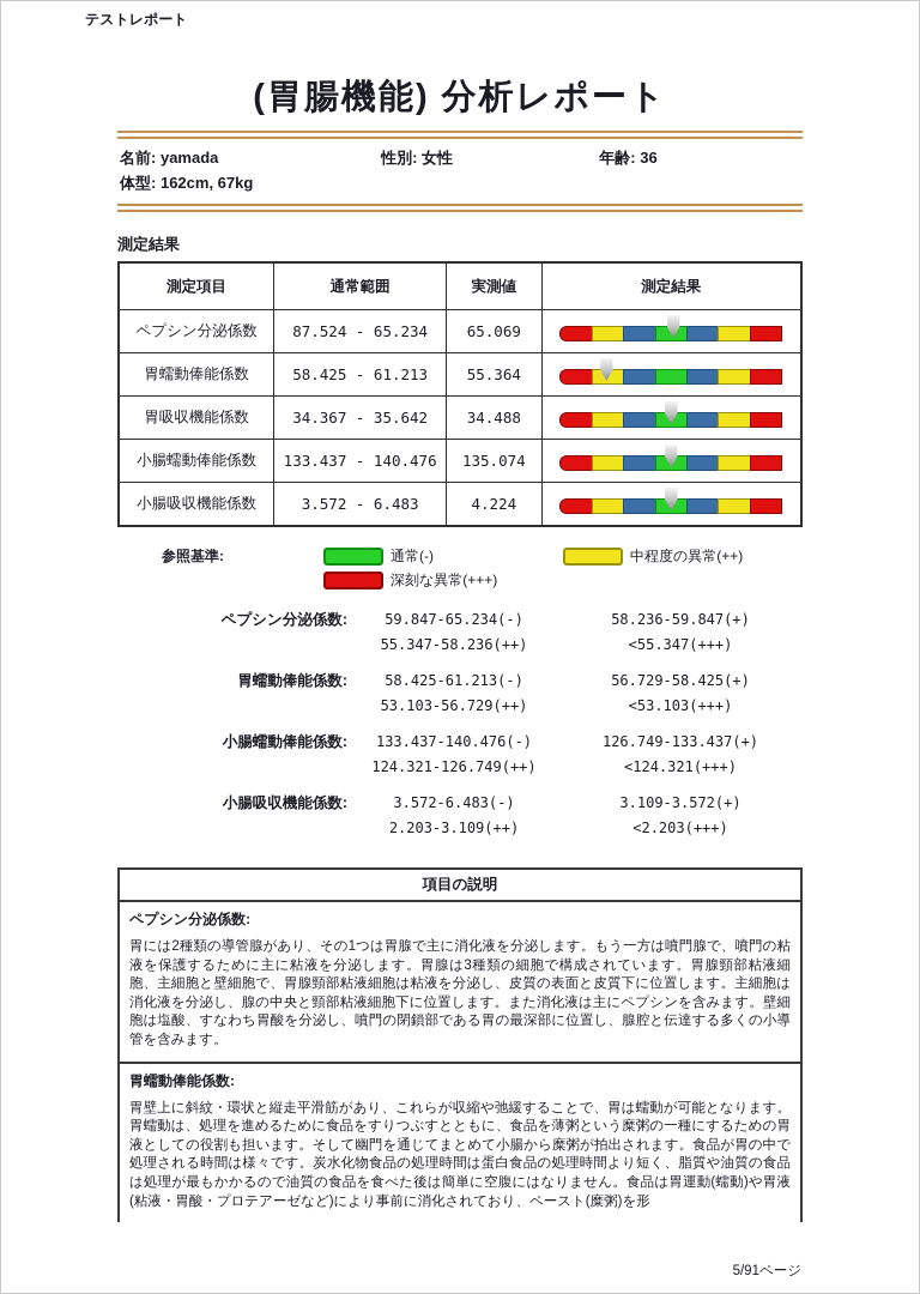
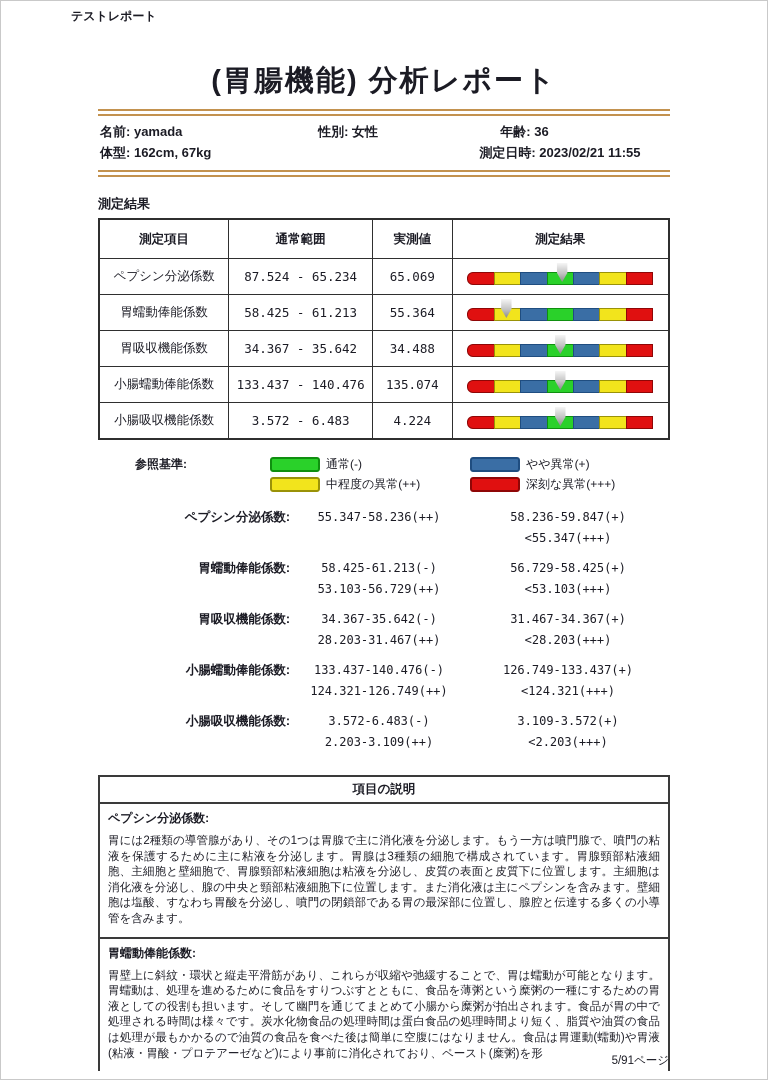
  テストレポート
  (胃腸機能) 分析レポート
  名前: yamada
  性別: 女性
  年齢: 36
  体型: 162cm, 67kg
+ 測定日時: 2023/02/21 11:55
  測定結果
  測定項目	通常範囲	実測値	測定結果
  ペプシン分泌係数	87.524 - 65.234	65.069
  胃蠕動俸能係数	58.425 - 61.213	55.364
  胃吸収機能係数	34.367 - 35.642	34.488
  小腸蠕動俸能係数	133.437 - 140.476	135.074
  小腸吸収機能係数	3.572 - 6.483	4.224
  参照基準:
  通常(-)
+ やや異常(+)
  中程度の異常(++)
  深刻な異常(+++)
  ペプシン分泌係数:
- 59.847-65.234(-)
  55.347-58.236(++)
  58.236-59.847(+)
  <55.347(+++)
  胃蠕動俸能係数:
  58.425-61.213(-)
  53.103-56.729(++)
  56.729-58.425(+)
  <53.103(+++)
+ 胃吸収機能係数:
+ 34.367-35.642(-)
+ 28.203-31.467(++)
+ 31.467-34.367(+)
+ <28.203(+++)
  小腸蠕動俸能係数:
  133.437-140.476(-)
  124.321-126.749(++)
  126.749-133.437(+)
  <124.321(+++)
  小腸吸収機能係数:
  3.572-6.483(-)
  2.203-3.109(++)
  3.109-3.572(+)
  <2.203(+++)
  項目の説明
  ペプシン分泌係数:
  胃には2種類の導管腺があり、その1つは胃腺で主に消化液を分泌します。もう一方は噴門腺で、噴門の粘液を保護するために主に粘液を分泌します。胃腺は3種類の細胞で構成されています。胃腺頸部粘液細胞、主細胞と壁細胞で、胃腺頸部粘液細胞は粘液を分泌し、皮質の表面と皮質下に位置します。主細胞は消化液を分泌し、腺の中央と頸部粘液細胞下に位置します。また消化液は主にペプシンを含みます。壁細胞は塩酸、すなわち胃酸を分泌し、噴門の閉鎖部である胃の最深部に位置し、腺腔と伝達する多くの小導管を含みます。
  胃蠕動俸能係数:
  胃壁上に斜紋・環状と縦走平滑筋があり、これらが収縮や弛緩することで、胃は蠕動が可能となります。胃蠕動は、処理を進めるために食品をすりつぶすとともに、食品を薄粥という糜粥の一種にするための胃液としての役割も担います。そして幽門を通じてまとめて小腸から糜粥が拍出されます。食品が胃の中で処理される時間は様々です。炭水化物食品の処理時間は蛋白食品の処理時間より短く、脂質や油質の食品は処理が最もかかるので油質の食品を食べた後は簡単に空腹にはなりません。食品は胃運動(蠕動)や胃液(粘液・胃酸・プロテアーゼなど)により事前に消化されており、ペースト(糜粥)を形
  5/91ページ
